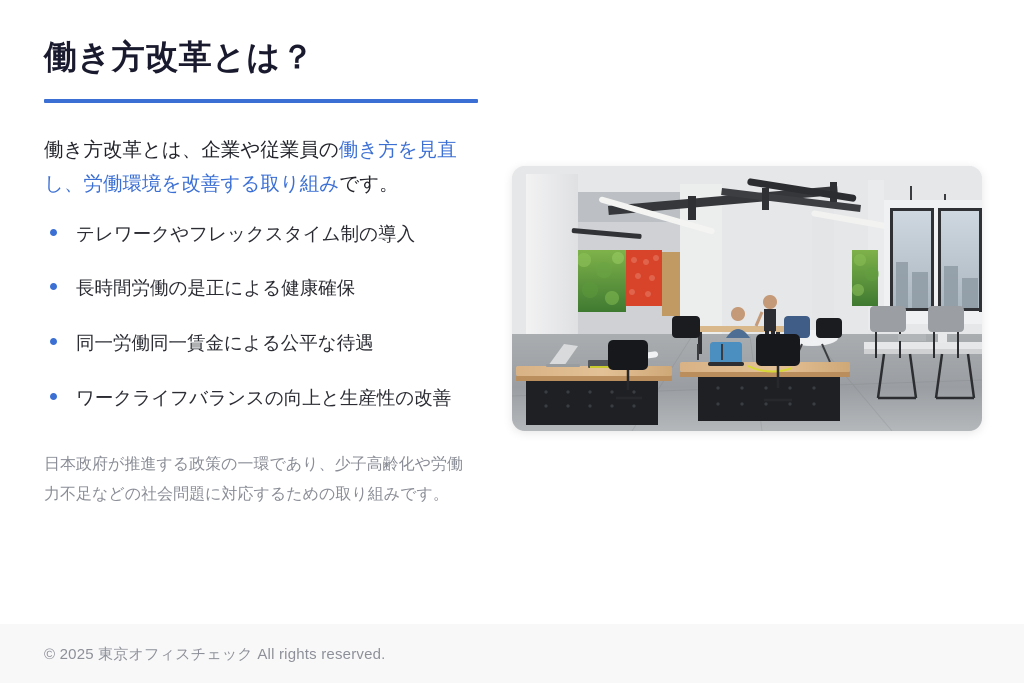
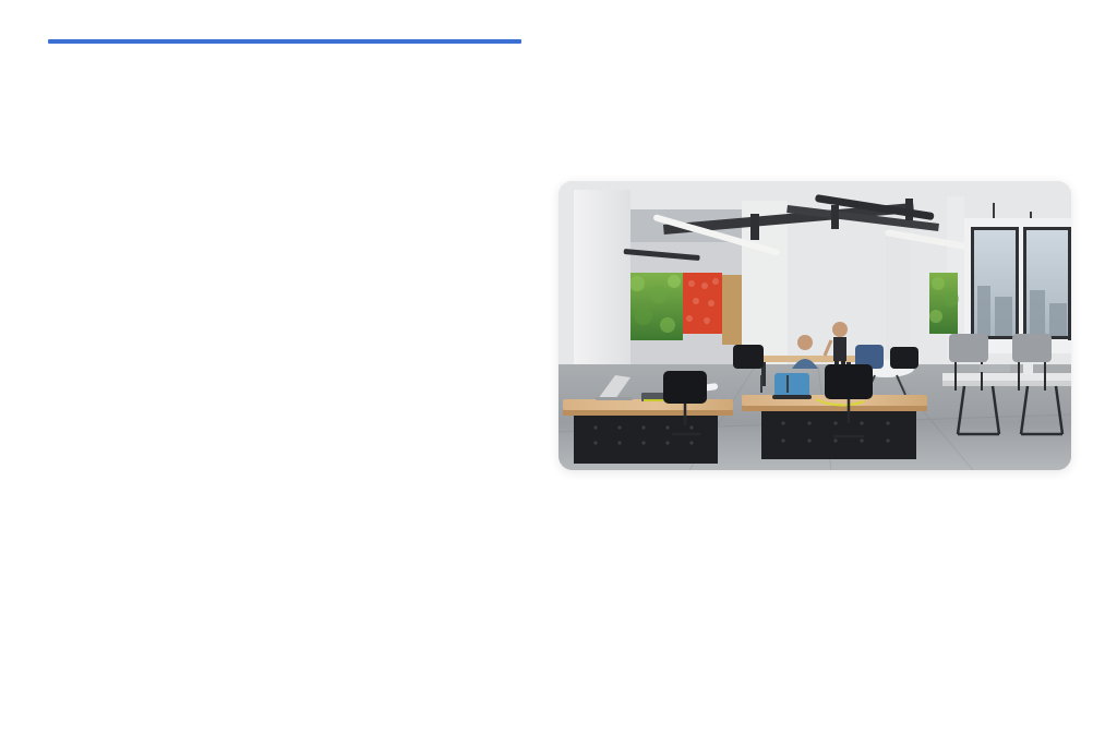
- 働き方改革とは？
- 働き方改革とは、企業や従業員の働き方を見直し、労働環境を改善する取り組みです。
- テレワークやフレックスタイム制の導入
- 長時間労働の是正による健康確保
- 同一労働同一賃金による公平な待遇
- ワークライフバランスの向上と生産性の改善
- 日本政府が推進する政策の一環であり、少子高齢化や労働力不足などの社会問題に対応するための取り組みです。
- © 2025 東京オフィスチェック All rights reserved.
